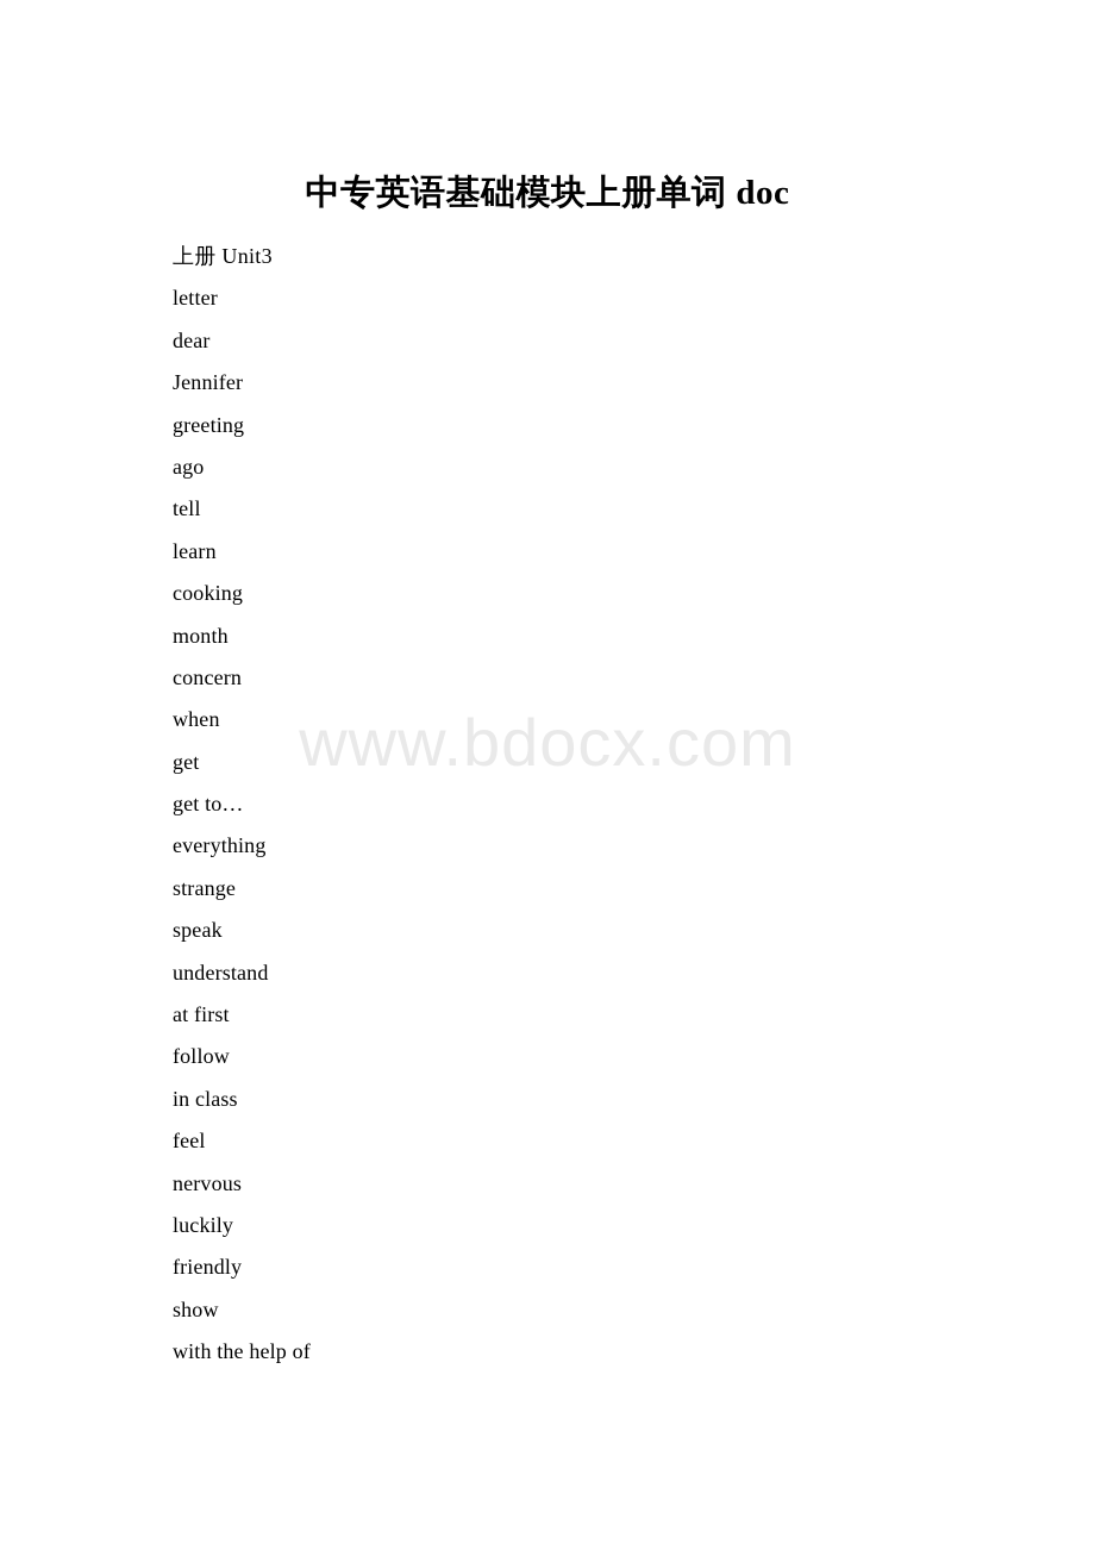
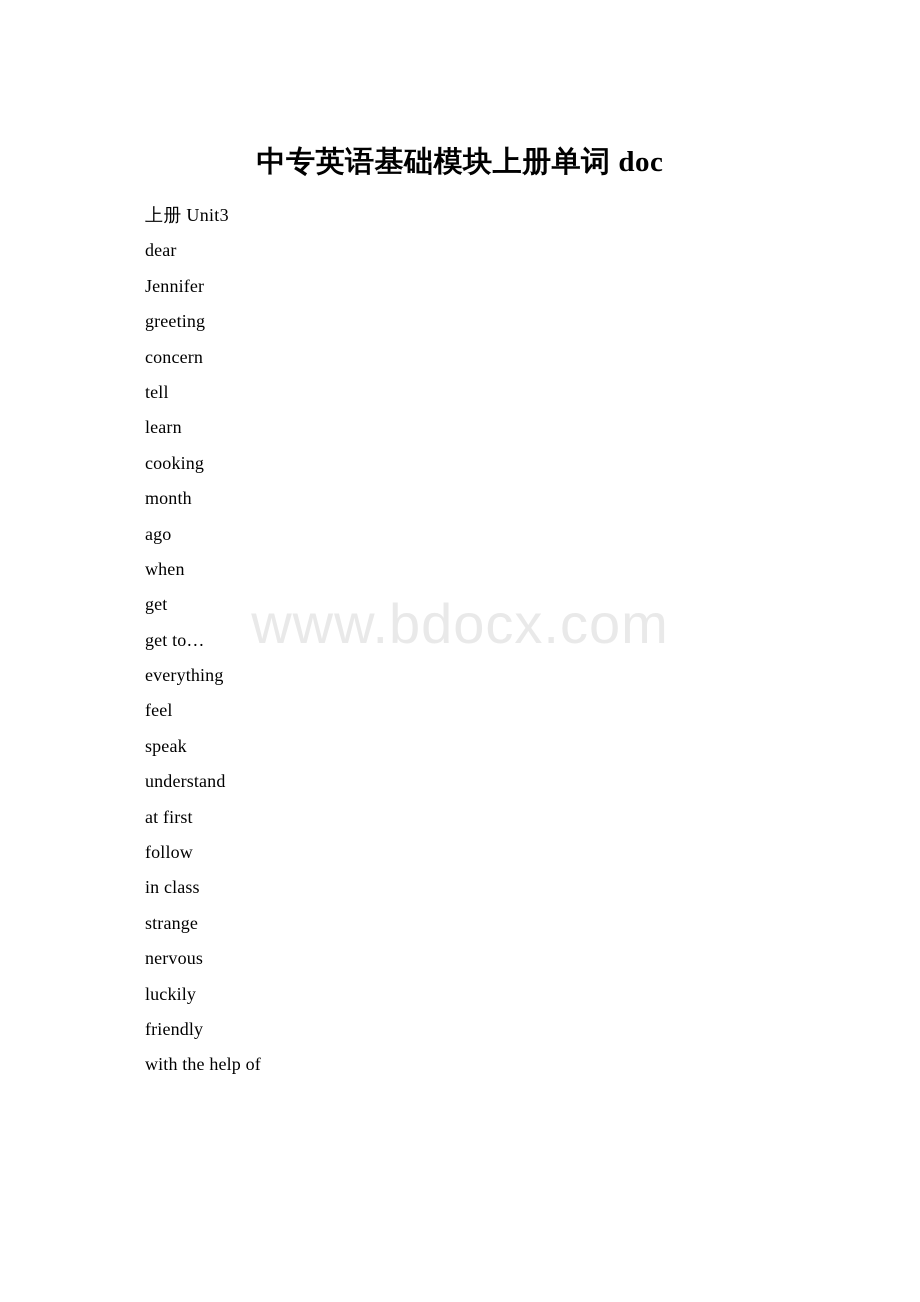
  中专英语基础模块上册单词 doc
  上册 Unit3
- letter
  dear
  Jennifer
  greeting
- ago
+ concern
  tell
  learn
  cooking
  month
- concern
+ ago
  when
  get
  get to…
  everything
- strange
+ feel
  speak
  understand
  at first
  follow
  in class
- feel
+ strange
  nervous
  luckily
  friendly
- show
  with the help of
